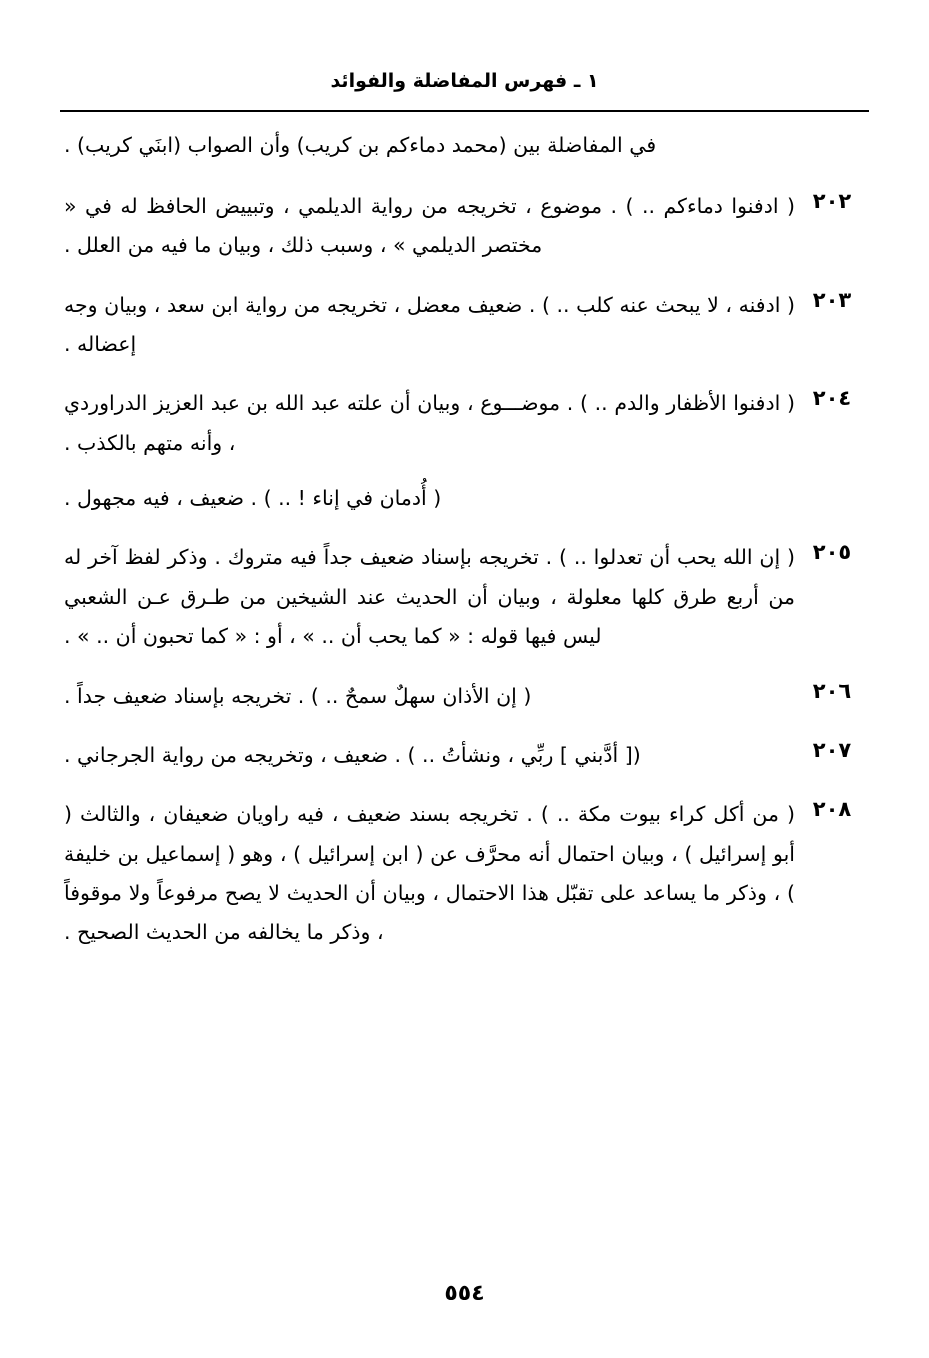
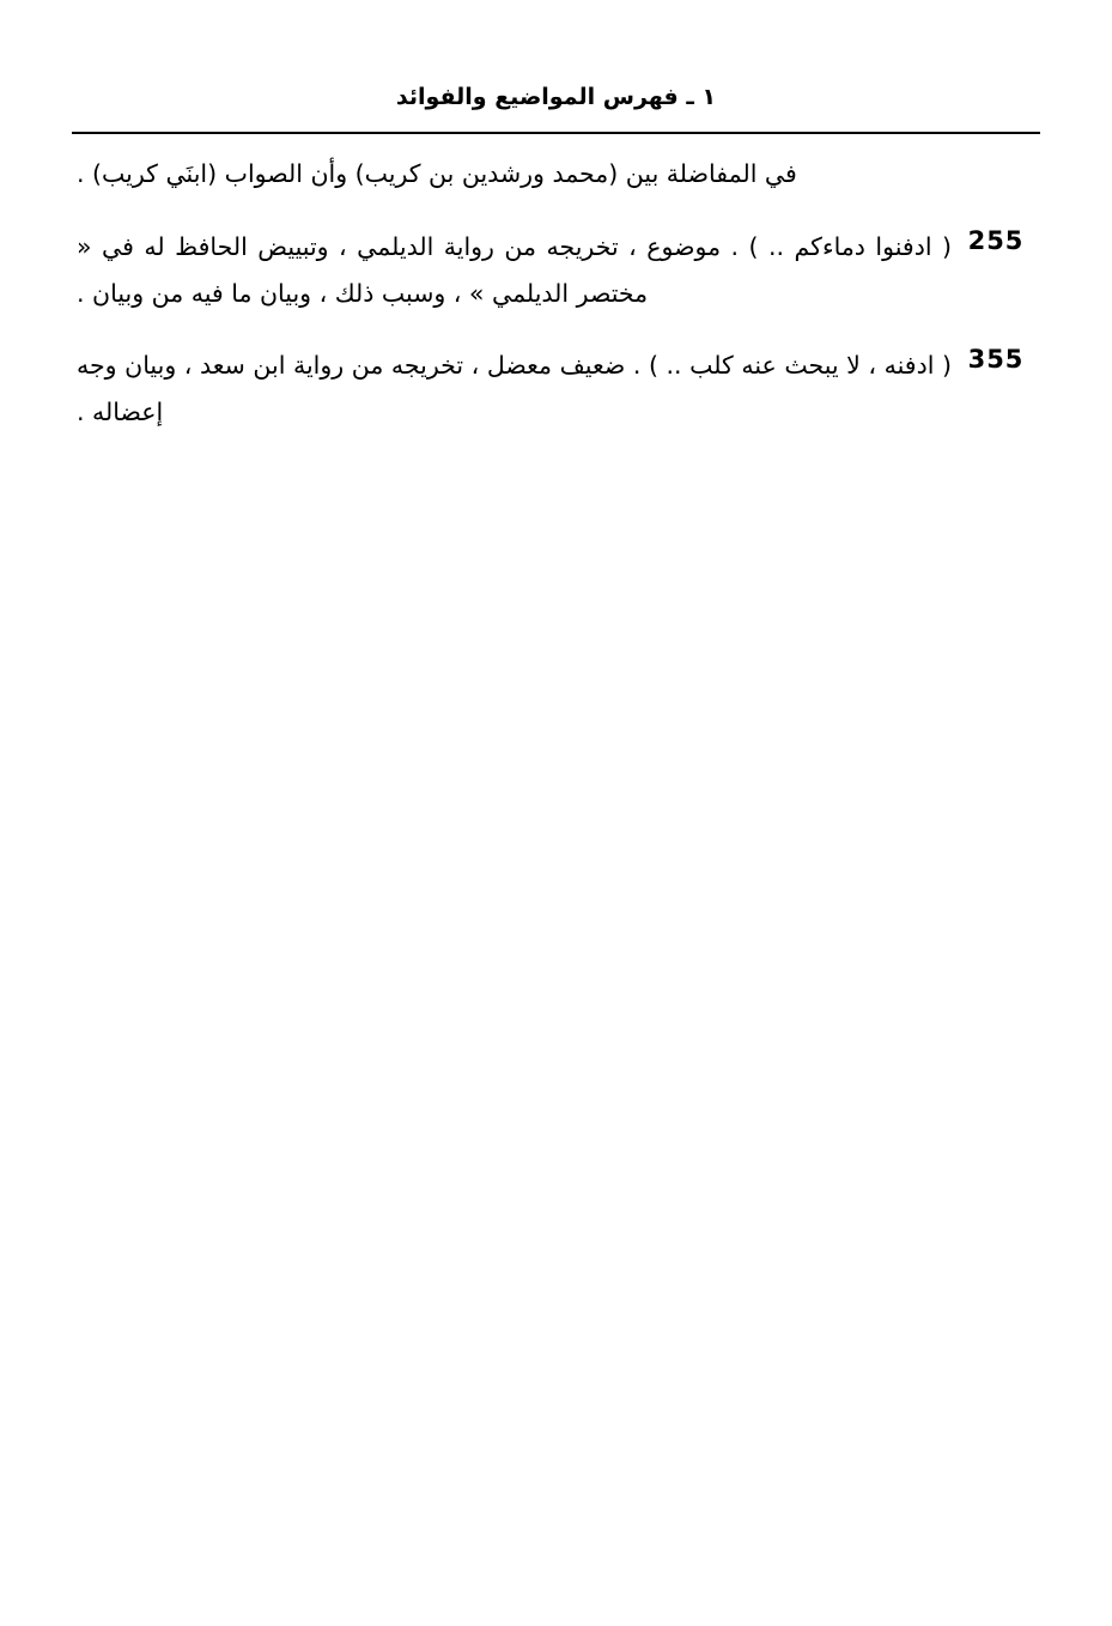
- ١ ـ فهرس المفاضلة والفوائد
+ ١ ـ فهرس المواضيع والفوائد
- في المفاضلة بين (محمد دماءكم بن كريب) وأن الصواب (ابنَي كريب) .
+ في المفاضلة بين (محمد ورشدين بن كريب) وأن الصواب (ابنَي كريب) .
- ٢٠٢
+ 255
- ( ادفنوا دماءكم .. ) . موضوع ، تخريجه من رواية الديلمي ، وتبييض الحافظ له في « مختصر الديلمي » ، وسبب ذلك ، وبيان ما فيه من العلل .
+ ( ادفنوا دماءكم .. ) . موضوع ، تخريجه من رواية الديلمي ، وتبييض الحافظ له في « مختصر الديلمي » ، وسبب ذلك ، وبيان ما فيه من وبيان .
- ٢٠٣
+ 355
  ( ادفنه ، لا يبحث عنه كلب .. ) . ضعيف معضل ، تخريجه من رواية ابن سعد ، وبيان وجه إعضاله .
- ٢٠٤
- ( ادفنوا الأظفار والدم .. ) . موضـــوع ، وبيان أن علته عبد الله بن عبد العزيز الدراوردي ، وأنه متهم بالكذب .
- ( أُدمان في إناء ! .. ) . ضعيف ، فيه مجهول .
- ٢٠٥
- ( إن الله يحب أن تعدلوا .. ) . تخريجه بإسناد ضعيف جداً فيه متروك . وذكر لفظ آخر له من أربع طرق كلها معلولة ، وبيان أن الحديث عند الشيخين من طـرق عـن الشعبي ليس فيها قوله : « كما يحب أن .. » ، أو : « كما تحبون أن .. » .
- ٢٠٦
- ( إن الأذان سهلٌ سمحٌ .. ) . تخريجه بإسناد ضعيف جداً .
- ٢٠٧
- ([ أدَّبني ] ربِّي ، ونشأتُ .. ) . ضعيف ، وتخريجه من رواية الجرجاني .
- ٢٠٨
- ( من أكل كراء بيوت مكة .. ) . تخريجه بسند ضعيف ، فيه راويان ضعيفان ، والثالث ( أبو إسرائيل ) ، وبيان احتمال أنه محرَّف عن ( ابن إسرائيل ) ، وهو ( إسماعيل بن خليفة ) ، وذكر ما يساعد على تقبّل هذا الاحتمال ، وبيان أن الحديث لا يصح مرفوعاً ولا موقوفاً ، وذكر ما يخالفه من الحديث الصحيح .
- ٥٥٤
